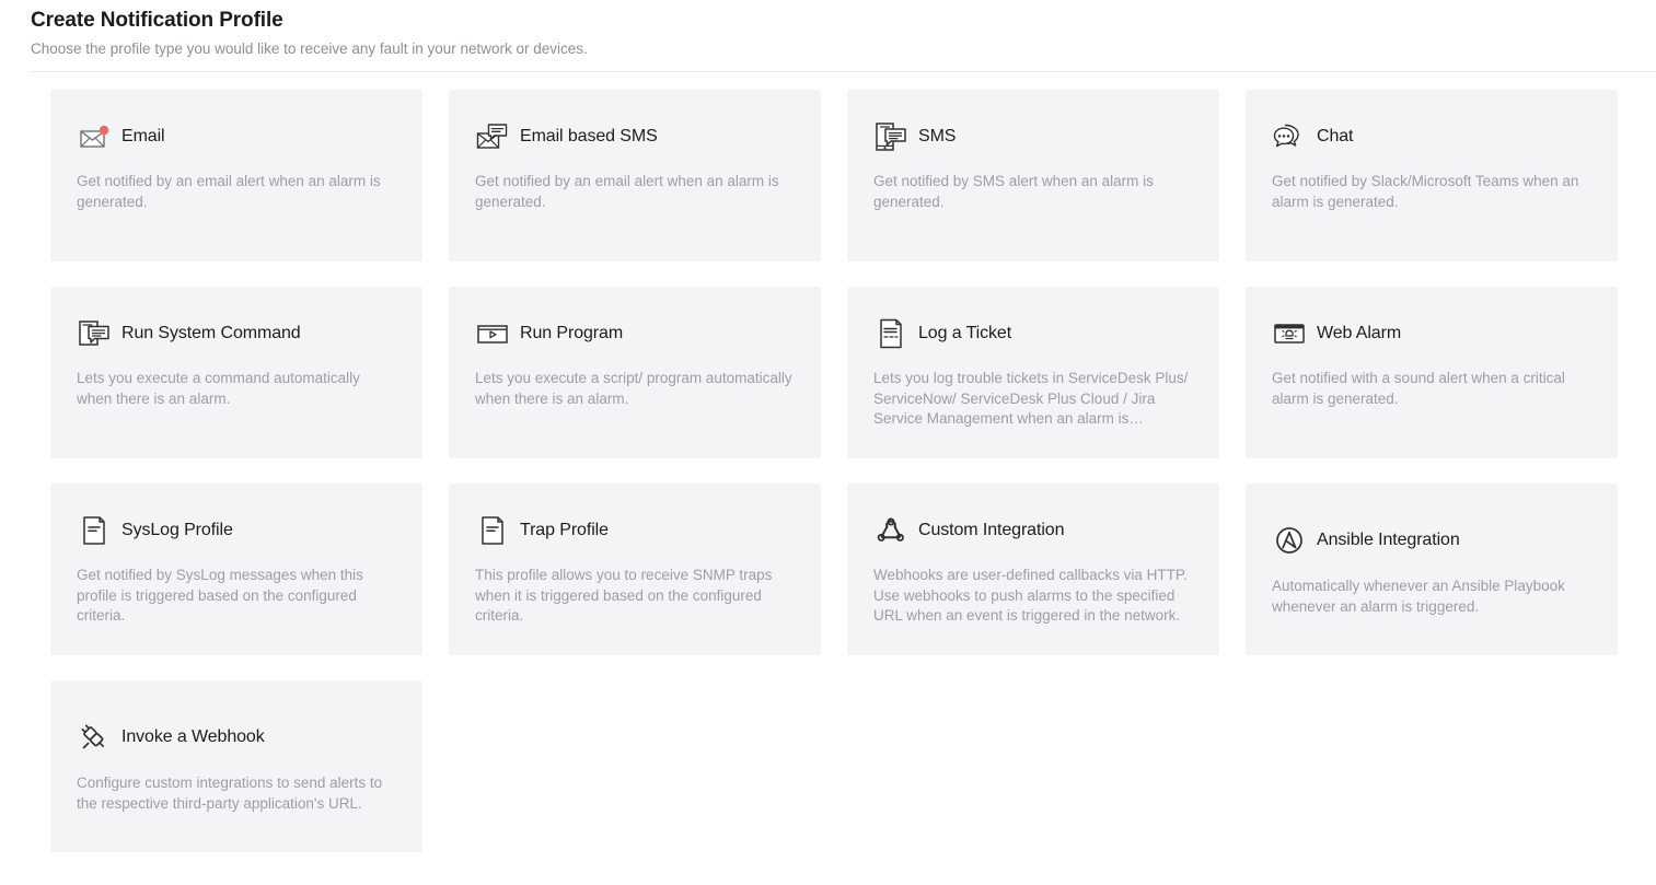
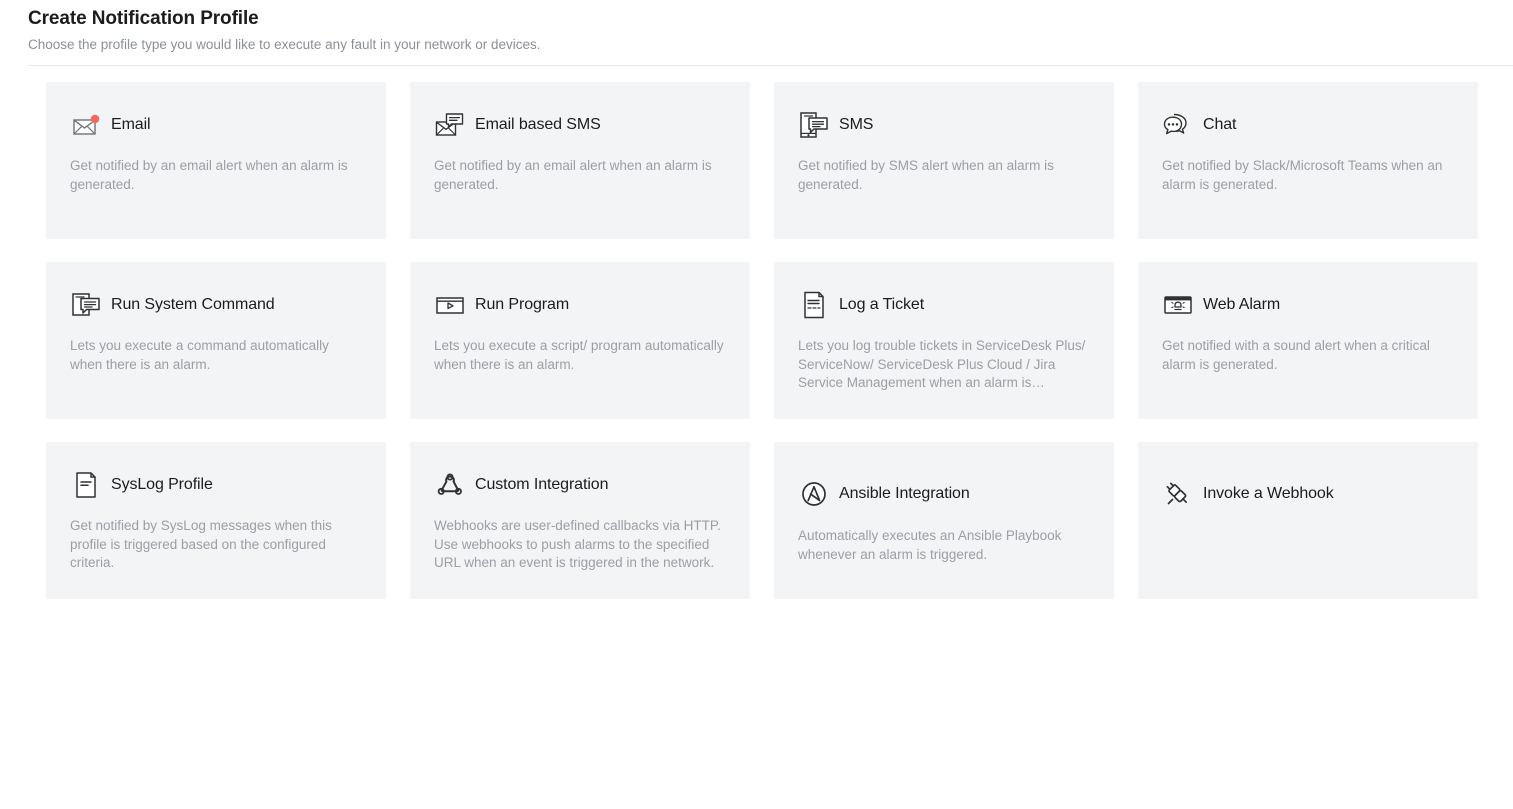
  Create Notification Profile
- Choose the profile type you would like to receive any fault in your network or devices.
+ Choose the profile type you would like to execute any fault in your network or devices.
  Email
  Get notified by an email alert when an alarm is generated.
  Email based SMS
  Get notified by an email alert when an alarm is generated.
  SMS
  Get notified by SMS alert when an alarm is generated.
  Chat
  Get notified by Slack/Microsoft Teams when an alarm is generated.
  Run System Command
  Lets you execute a command automatically when there is an alarm.
  Run Program
  Lets you execute a script/ program automatically when there is an alarm.
  Log a Ticket
  Lets you log trouble tickets in ServiceDesk Plus/ ServiceNow/ ServiceDesk Plus Cloud / Jira Service Management when an alarm is
  Web Alarm
  Get notified with a sound alert when a critical alarm is generated.
  SysLog Profile
  Get notified by SysLog messages when this profile is triggered based on the configured criteria.
- Trap Profile
- This profile allows you to receive SNMP traps when it is triggered based on the configured criteria.
  Custom Integration
  Webhooks are user-defined callbacks via HTTP. Use webhooks to push alarms to the specified URL when an event is triggered in the network.
  Ansible Integration
- Automatically whenever an Ansible Playbook whenever an alarm is triggered.
+ Automatically executes an Ansible Playbook whenever an alarm is triggered.
  Invoke a Webhook
- Configure custom integrations to send alerts to the respective third-party application's URL.
